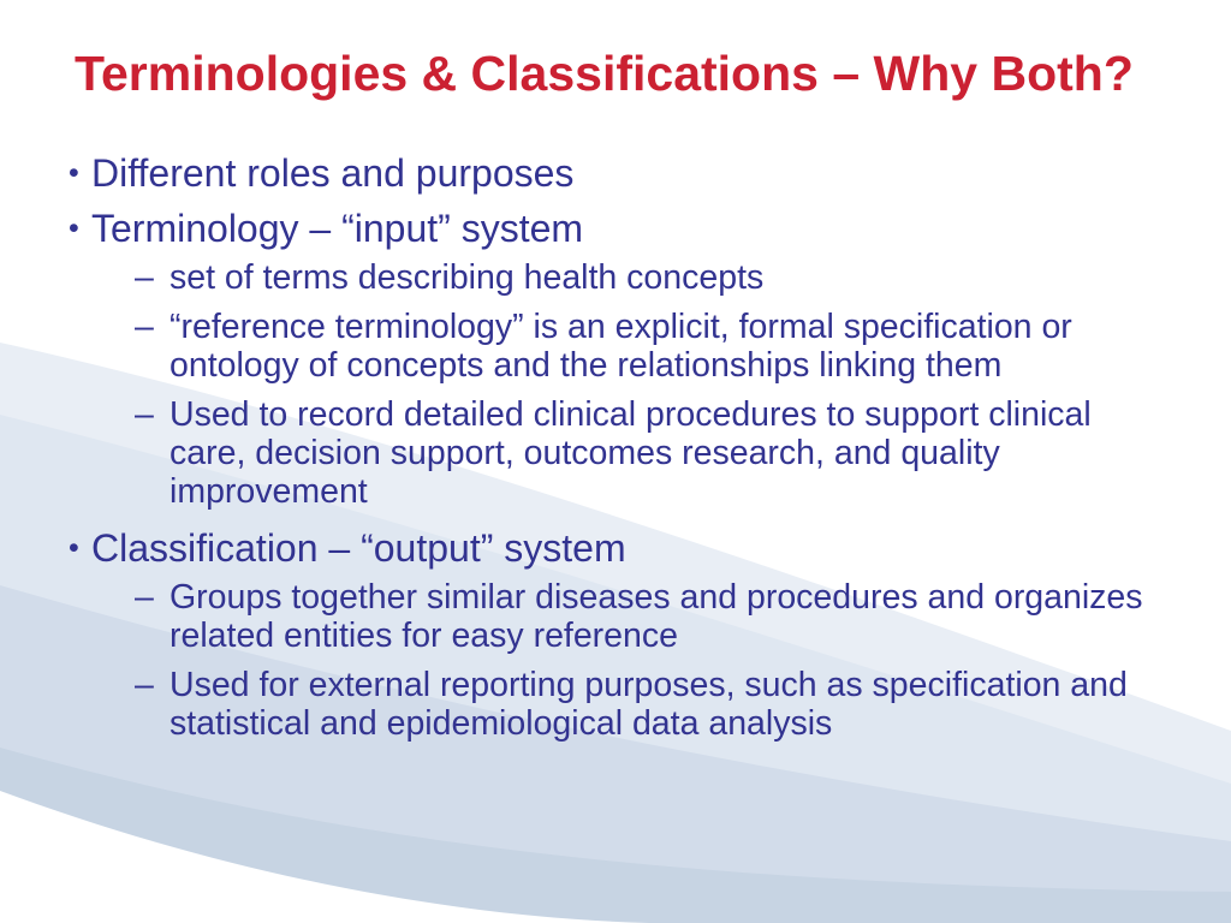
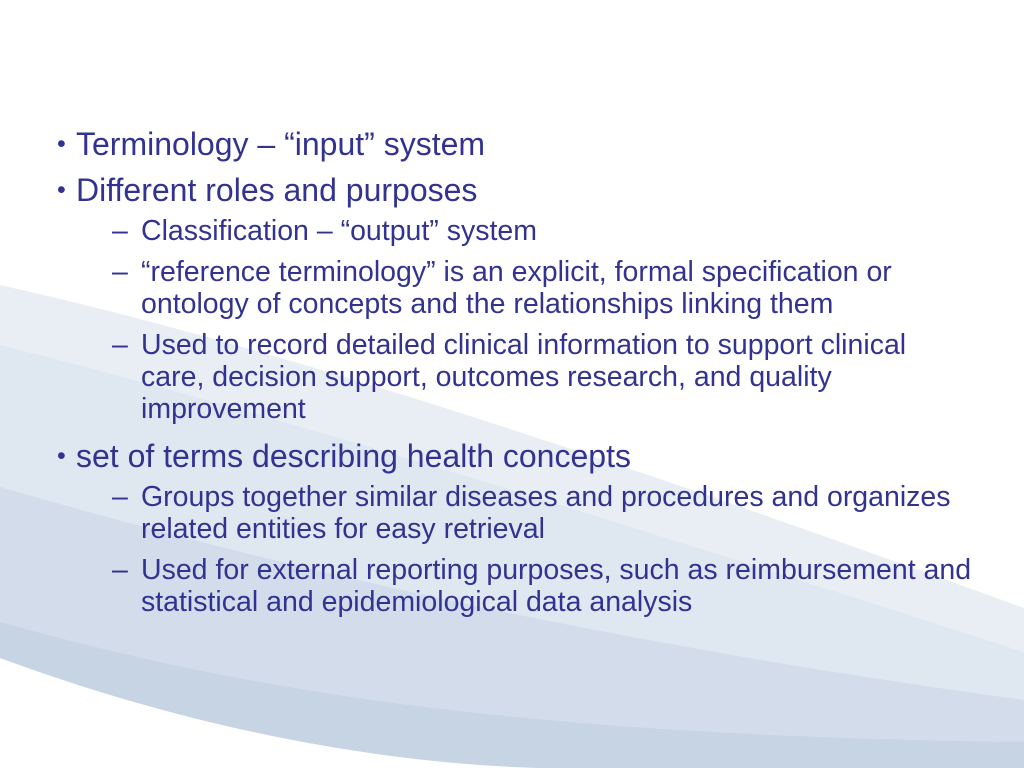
- Terminologies & Classifications – Why Both?
  •
- Different roles and purposes
+ Terminology – “input” system
  •
- Terminology – “input” system
+ Different roles and purposes
  –
- set of terms describing health concepts
+ Classification – “output” system
  –
  “reference terminology” is an explicit, formal specification or ontology of concepts and the relationships linking them
  –
- Used to record detailed clinical procedures to support clinical care, decision support, outcomes research, and quality improvement
+ Used to record detailed clinical information to support clinical care, decision support, outcomes research, and quality improvement
  •
- Classification – “output” system
+ set of terms describing health concepts
  –
- Groups together similar diseases and procedures and organizes related entities for easy reference
+ Groups together similar diseases and procedures and organizes related entities for easy retrieval
  –
- Used for external reporting purposes, such as specification and statistical and epidemiological data analysis
+ Used for external reporting purposes, such as reimbursement and statistical and epidemiological data analysis
